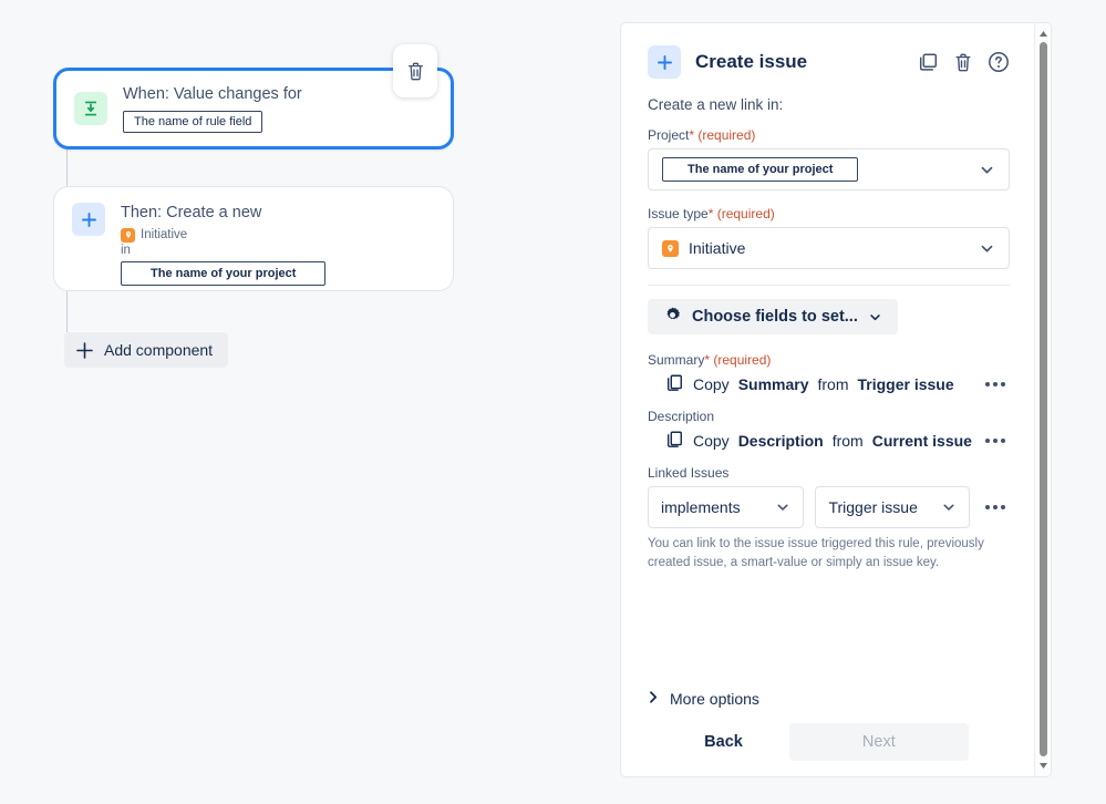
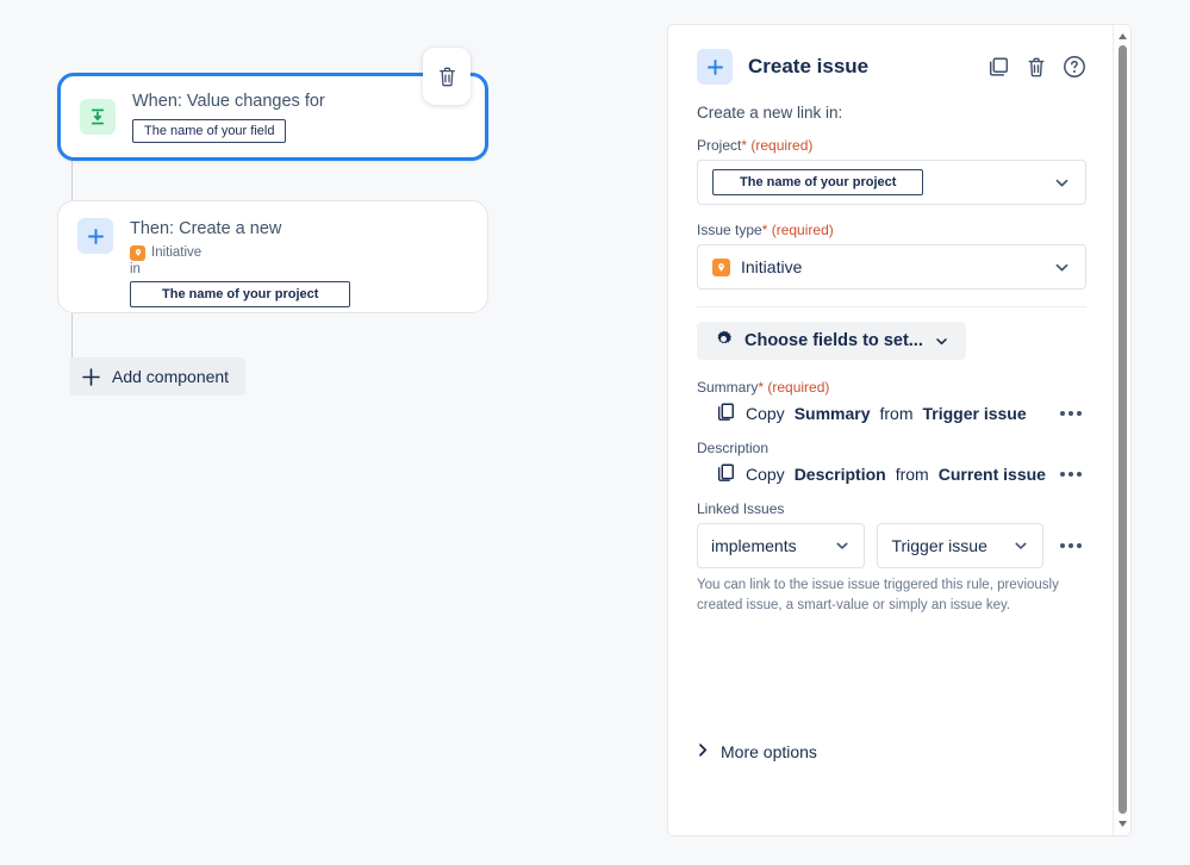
  When: Value changes for
- The name of rule field
+ The name of your field
  Then: Create a new
  Initiative
  in
  The name of your project
  Add component
  Create issue
  Create a new link in:
  Project* (required)
  The name of your project
  Issue type* (required)
  Initiative
  Choose fields to set...
  Summary* (required)
  Copy
  Summary
  from
  Trigger issue
  Description
  Copy
  Description
  from
  Current issue
  Linked Issues
  implements
  Trigger issue
  You can link to the issue issue triggered this rule, previously created issue, a smart-value or simply an issue key.
  More options
- Back
- Next
